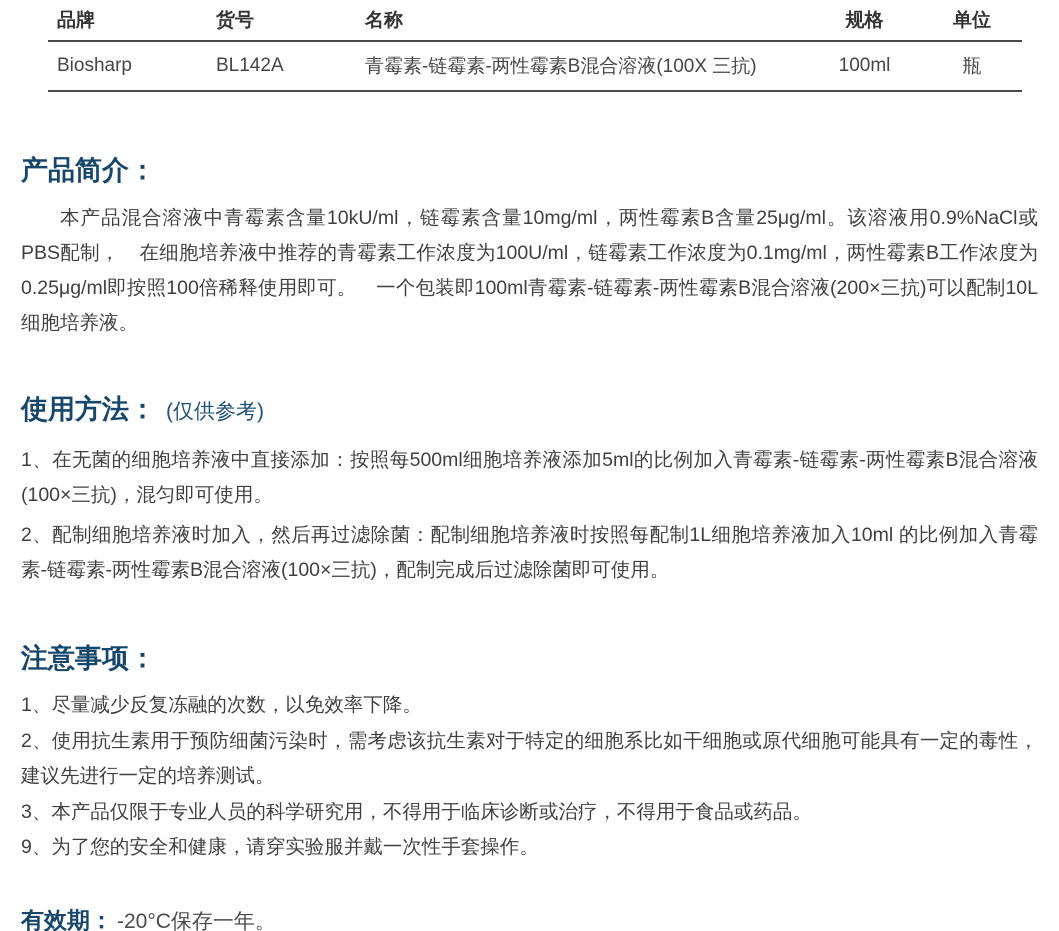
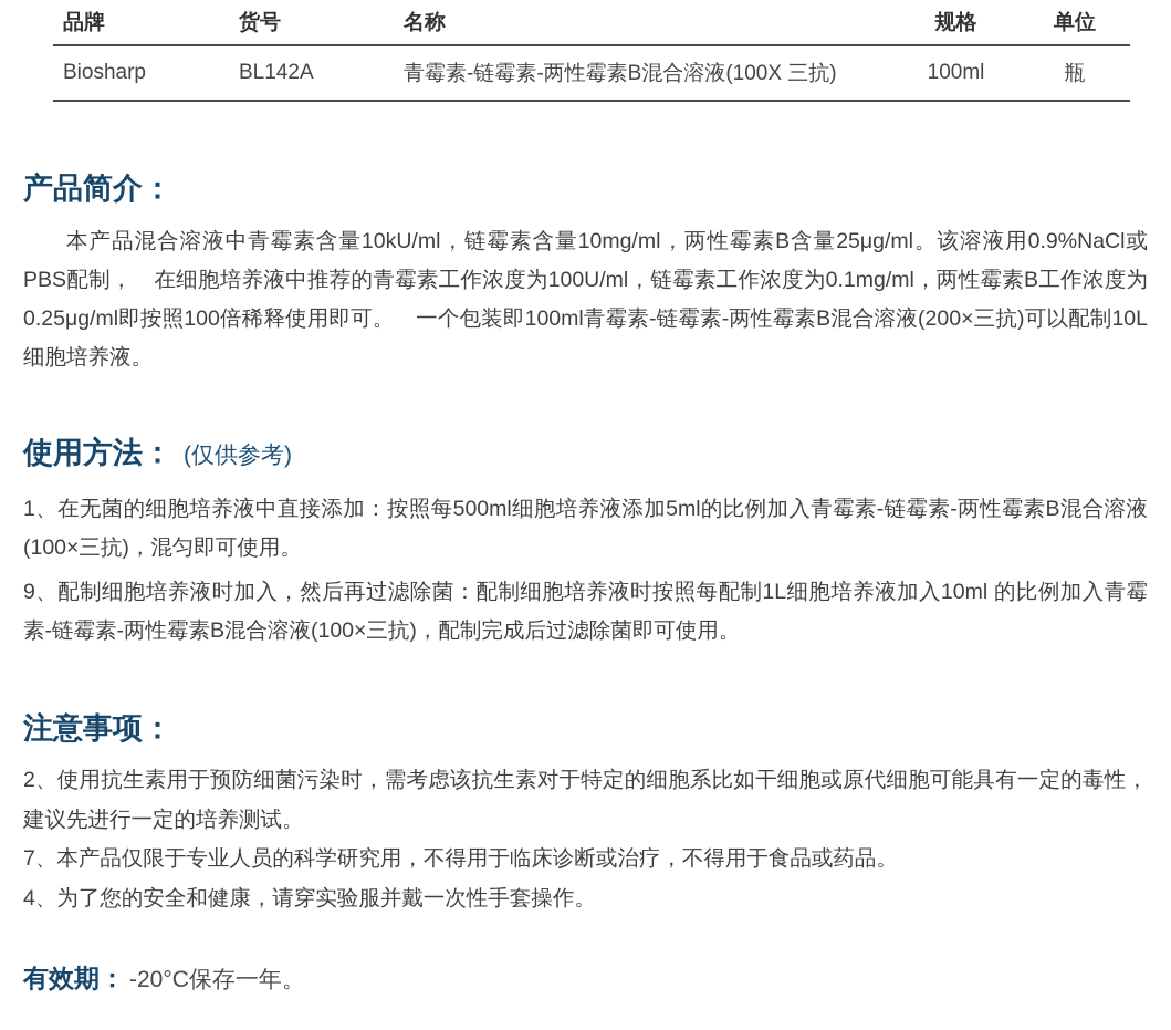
  品牌	货号	名称	规格	单位
  Biosharp	BL142A	青霉素-链霉素-两性霉素B混合溶液(100X 三抗)	100ml	瓶
  产品简介：
  本产品混合溶液中青霉素含量10kU/ml，链霉素含量10mg/ml，两性霉素B含量25μg/ml。该溶液用0.9%NaCl或PBS配制， 在细胞培养液中推荐的青霉素工作浓度为100U/ml，链霉素工作浓度为0.1mg/ml，两性霉素B工作浓度为0.25μg/ml即按照100倍稀释使用即可。 一个包装即100ml青霉素-链霉素-两性霉素B混合溶液(200×三抗)可以配制10L细胞培养液。
  使用方法： (仅供参考)
  1、在无菌的细胞培养液中直接添加：按照每500ml细胞培养液添加5ml的比例加入青霉素-链霉素-两性霉素B混合溶液(100×三抗)，混匀即可使用。
- 2、配制细胞培养液时加入，然后再过滤除菌：配制细胞培养液时按照每配制1L细胞培养液加入10ml 的比例加入青霉素-链霉素-两性霉素B混合溶液(100×三抗)，配制完成后过滤除菌即可使用。
+ 9、配制细胞培养液时加入，然后再过滤除菌：配制细胞培养液时按照每配制1L细胞培养液加入10ml 的比例加入青霉素-链霉素-两性霉素B混合溶液(100×三抗)，配制完成后过滤除菌即可使用。
  注意事项：
- 1、尽量减少反复冻融的次数，以免效率下降。
  2、使用抗生素用于预防细菌污染时，需考虑该抗生素对于特定的细胞系比如干细胞或原代细胞可能具有一定的毒性，建议先进行一定的培养测试。
- 3、本产品仅限于专业人员的科学研究用，不得用于临床诊断或治疗，不得用于食品或药品。
+ 7、本产品仅限于专业人员的科学研究用，不得用于临床诊断或治疗，不得用于食品或药品。
- 9、为了您的安全和健康，请穿实验服并戴一次性手套操作。
+ 4、为了您的安全和健康，请穿实验服并戴一次性手套操作。
  有效期： -20°C保存一年。
